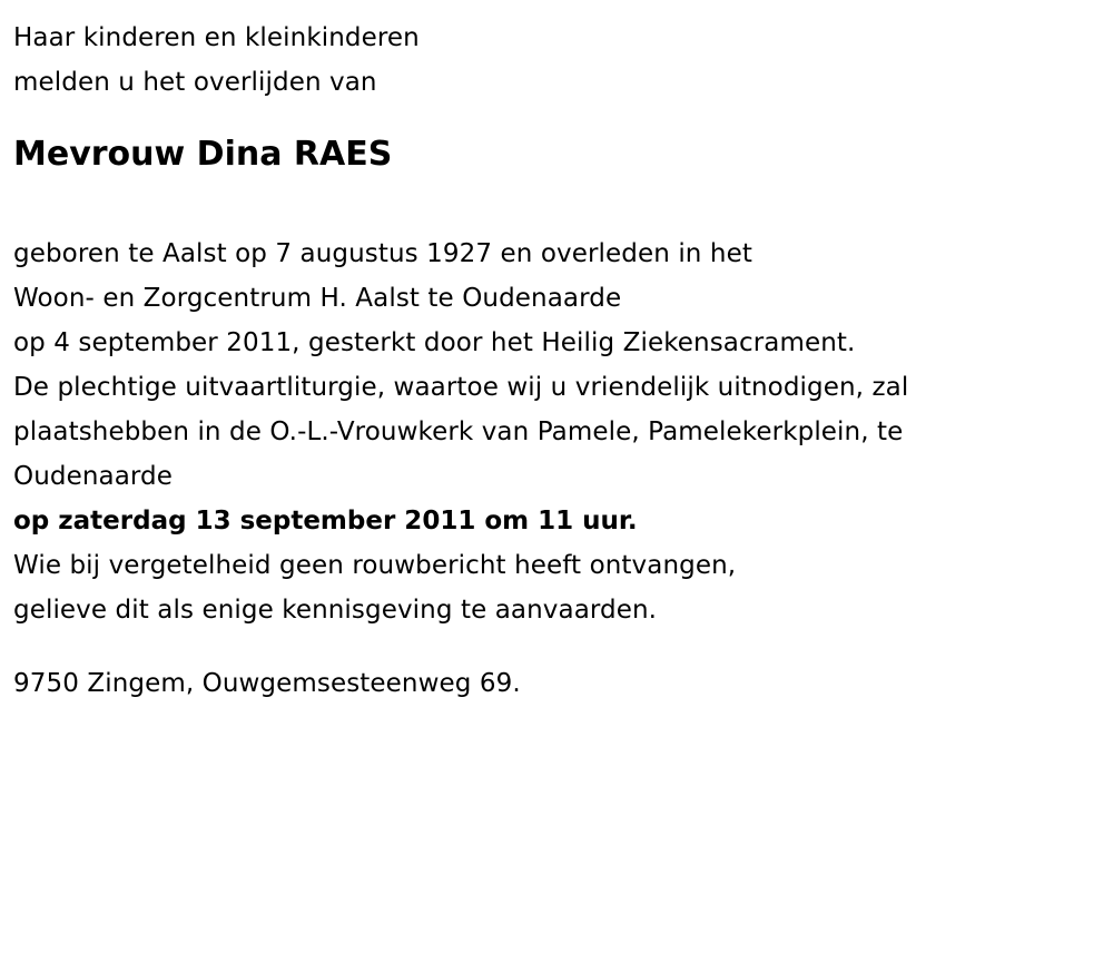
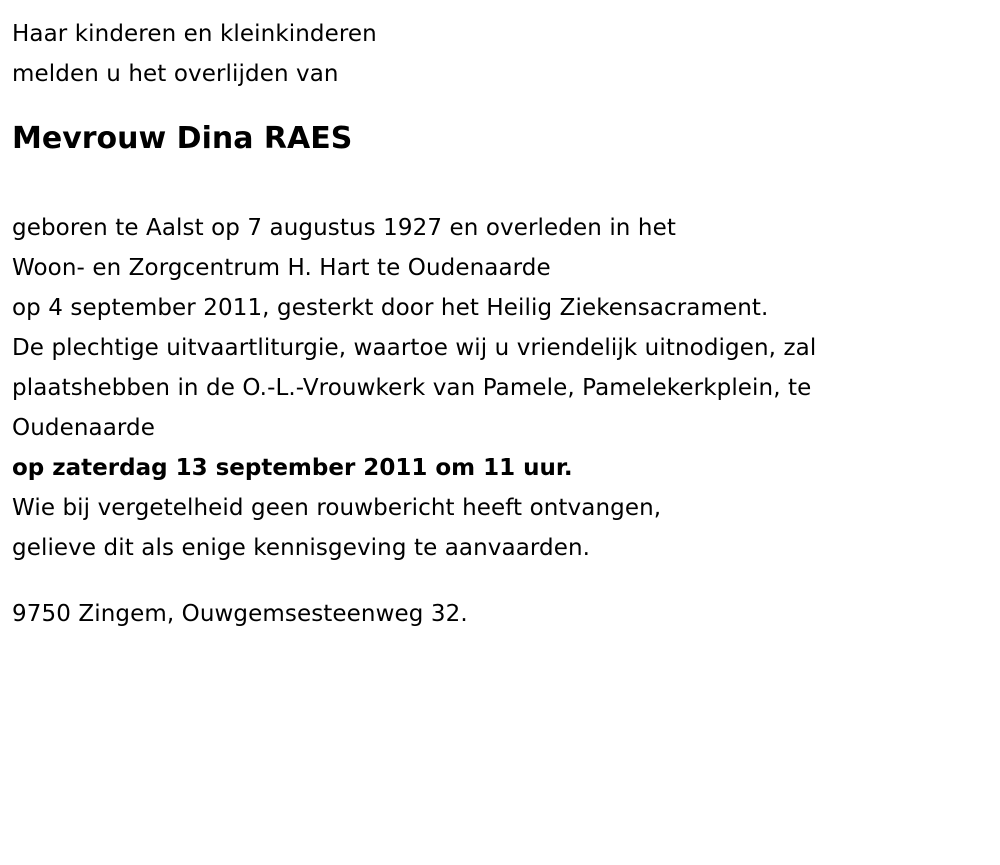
  Haar kinderen en kleinkinderen
  melden u het overlijden van
  Mevrouw Dina RAES
  geboren te Aalst op 7 augustus 1927 en overleden in het
- Woon- en Zorgcentrum H. Aalst te Oudenaarde
+ Woon- en Zorgcentrum H. Hart te Oudenaarde
  op 4 september 2011, gesterkt door het Heilig Ziekensacrament.
  De plechtige uitvaartliturgie, waartoe wij u vriendelijk uitnodigen, zal
  plaatshebben in de O.-L.-Vrouwkerk van Pamele, Pamelekerkplein, te
  Oudenaarde
  op zaterdag 13 september 2011 om 11 uur.
  Wie bij vergetelheid geen rouwbericht heeft ontvangen,
  gelieve dit als enige kennisgeving te aanvaarden.
- 9750 Zingem, Ouwgemsesteenweg 69.
+ 9750 Zingem, Ouwgemsesteenweg 32.
